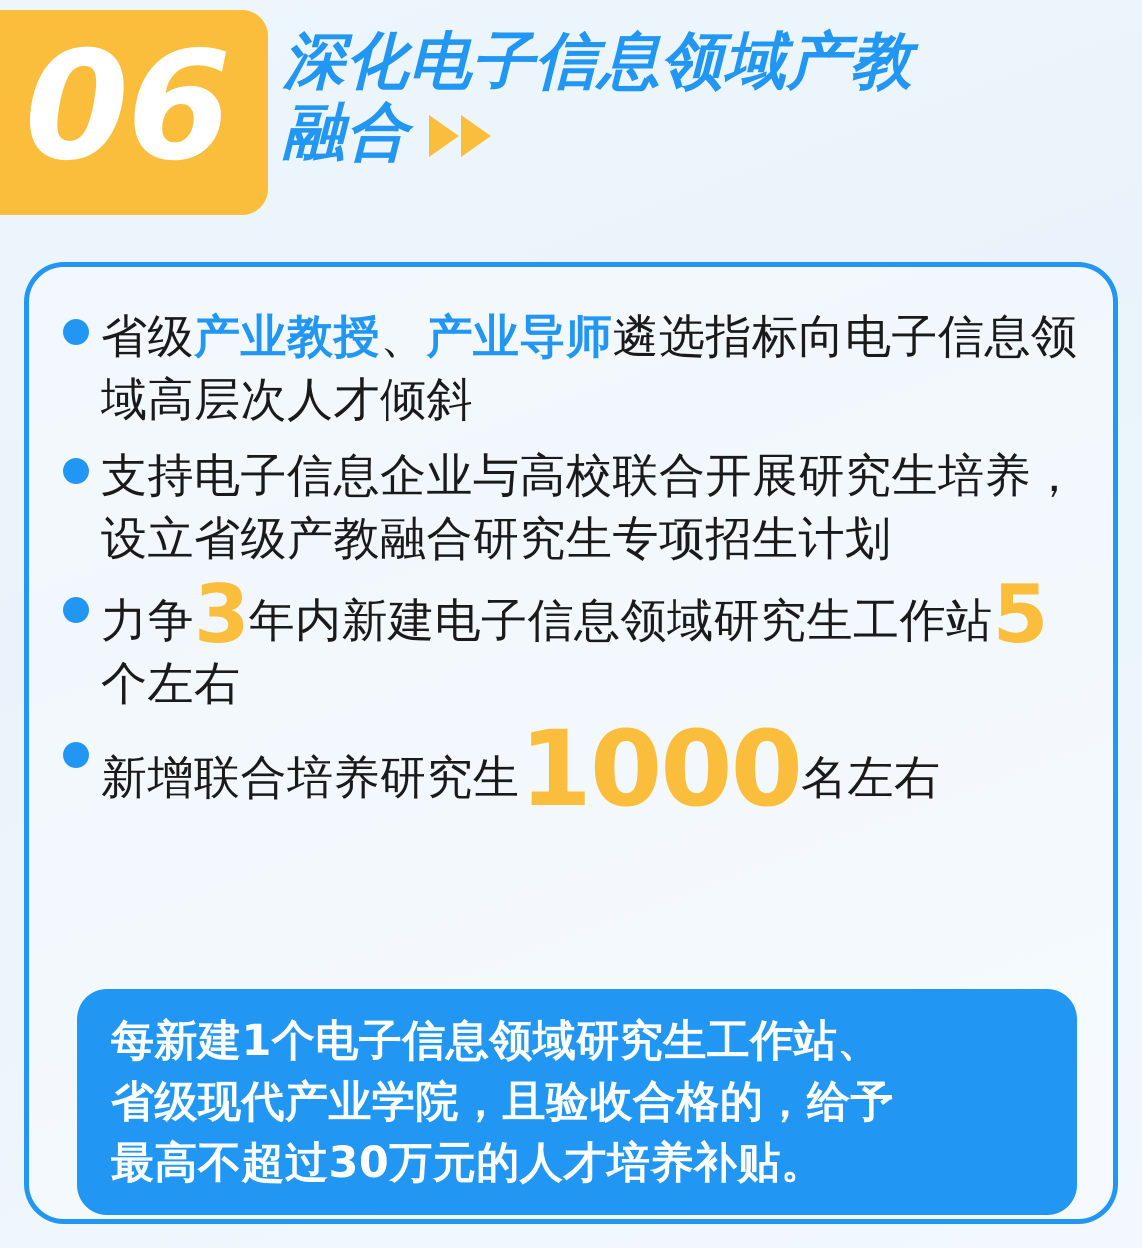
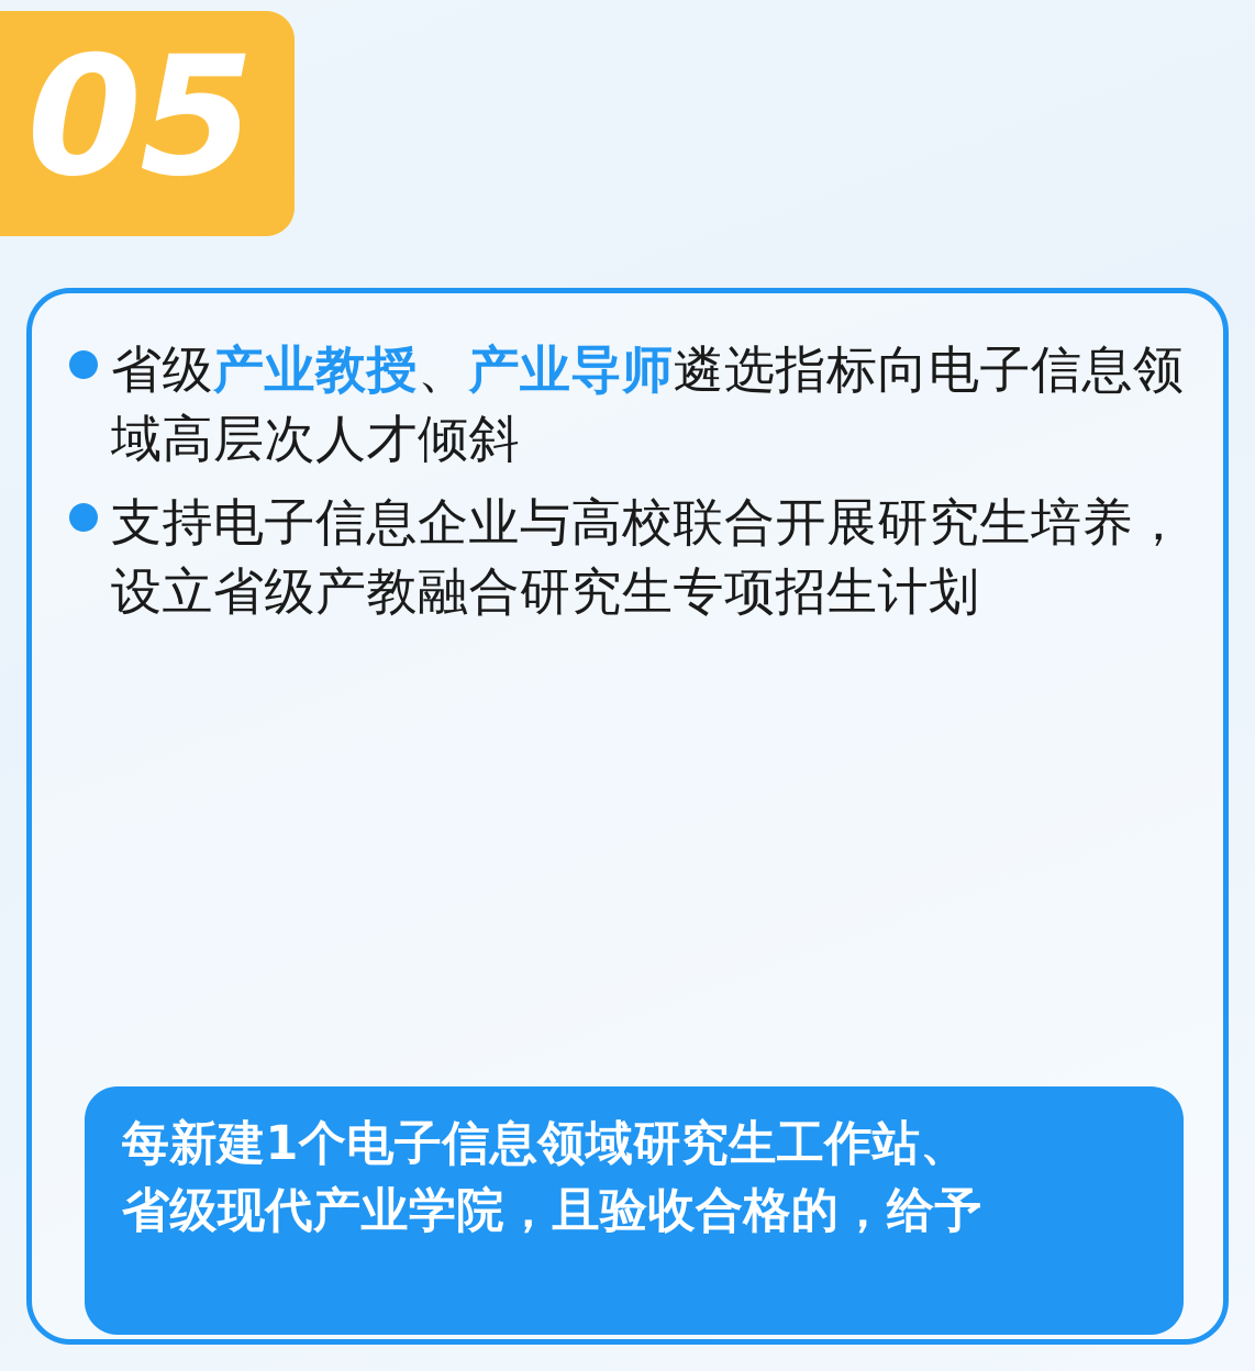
- 06
+ 05
- 深化电子信息领域产教
- 融合
  省级产业教授、产业导师遴选指标向电子信息领域高层次人才倾斜
  支持电子信息企业与高校联合开展研究生培养，设立省级产教融合研究生专项招生计划
- 力争3年内新建电子信息领域研究生工作站5个左右
- 新增联合培养研究生1000名左右
  每新建1个电子信息领域研究生工作站、
  省级现代产业学院，且验收合格的，给予
- 最高不超过30万元的人才培养补贴。
